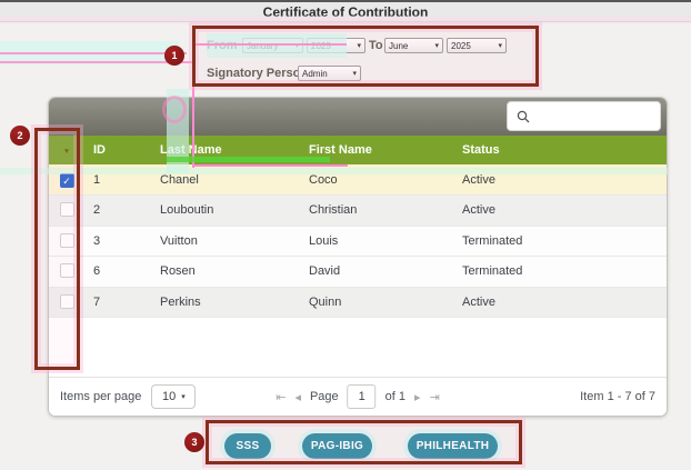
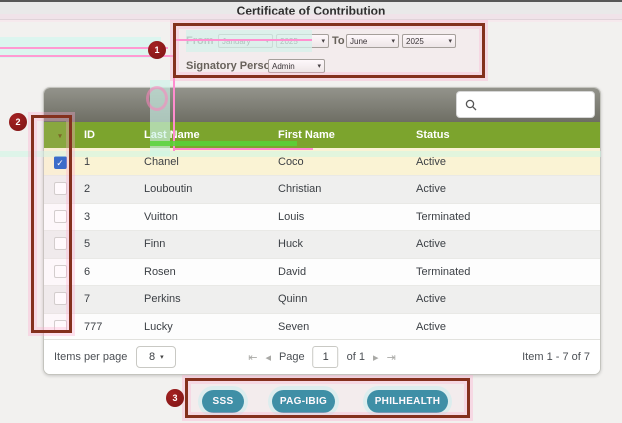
  Certificate of Contribution
  From
  January
  2025
  To
  June
  2025
  Signatory Perso
  Admin
  	ID	Lastame	First Name	Status
  ✓	1	Chanel	Coco	Active
  	2	Louboutin	Christian	Active
  	3	Vuitton	Louis	Terminated
+ 	5	Finn	Huck	Active
  	6	Rosen	David	Terminated
  	7	Perkins	Quinn	Active
+ 	777	Lucky	Seven	Active
  Items per page
- 10
+ 8
  ⇤
  ◂
  Page
  1
  of 1
  ▸
  ⇥
  Item 1 - 7 of 7
  SSS
  PAG-IBIG
  PHILHEALTH
  1
  2
  3
